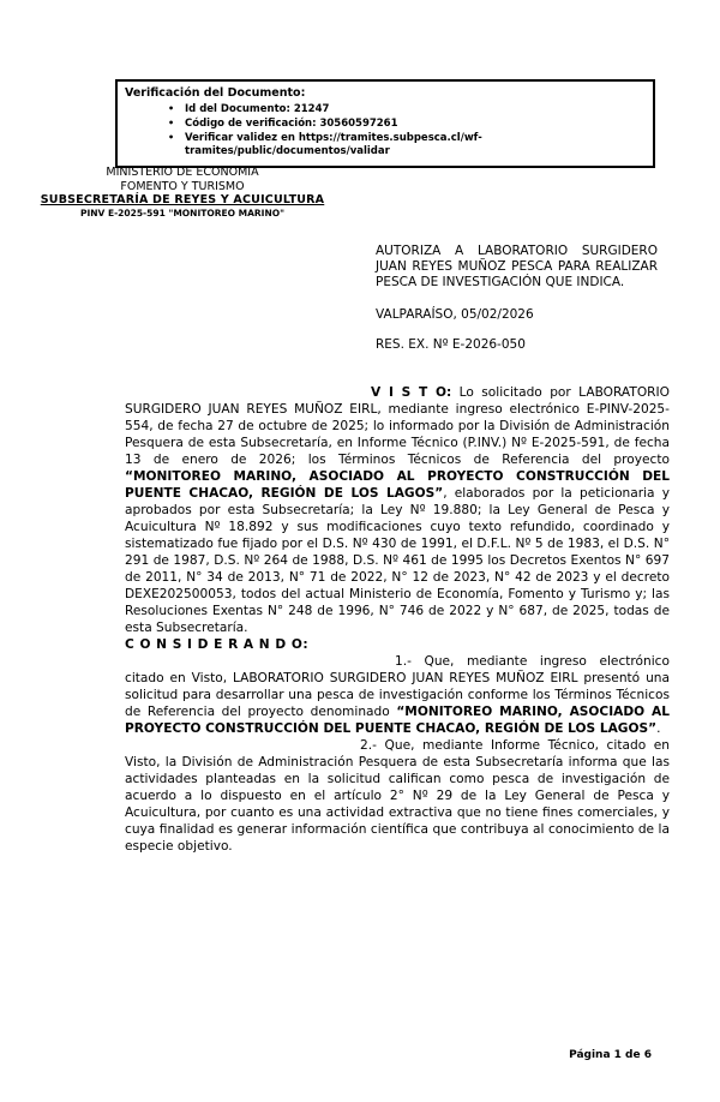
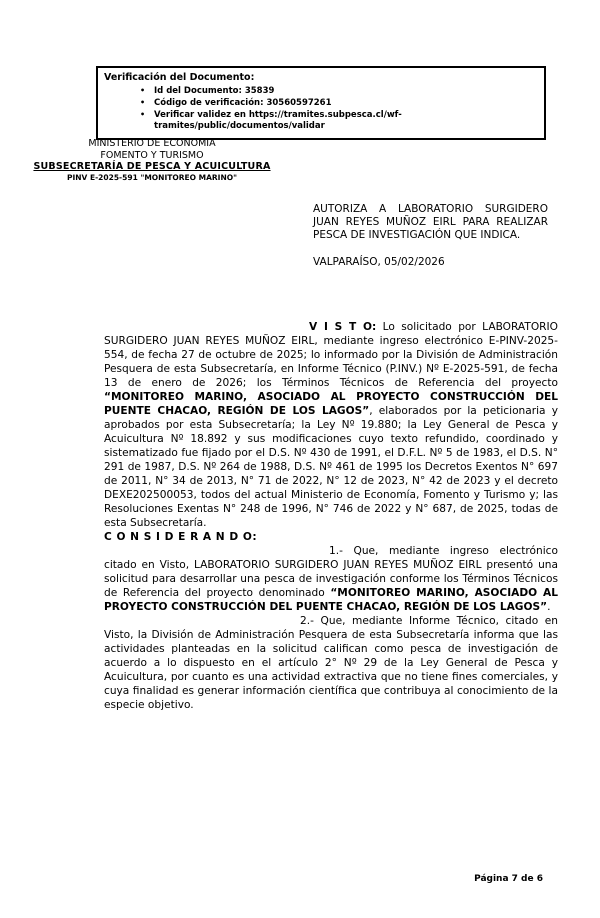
  Verificación del Documento:
  •
- Id del Documento: 21247
+ Id del Documento: 35839
  •
  Código de verificación: 30560597261
  •
  Verificar validez en https://tramites.subpesca.cl/wf-tramites/public/documentos/validar
  MINISTERIO DE ECONOMIA
  FOMENTO Y TURISMO
- SUBSECRETARÍA DE REYES Y ACUICULTURA
+ SUBSECRETARÍA DE PESCA Y ACUICULTURA
  PINV E-2025-591 "MONITOREO MARINO"
- AUTORIZA A LABORATORIO SURGIDERO JUAN REYES MUÑOZ PESCA PARA REALIZAR PESCA DE INVESTIGACIÓN QUE INDICA.
+ AUTORIZA A LABORATORIO SURGIDERO JUAN REYES MUÑOZ EIRL PARA REALIZAR PESCA DE INVESTIGACIÓN QUE INDICA.
  VALPARAÍSO, 05/02/2026
- RES. EX. Nº E-2026-050
  V I S T O: Lo solicitado por LABORATORIO SURGIDERO JUAN REYES MUÑOZ EIRL, mediante ingreso electrónico E-PINV-2025-554, de fecha 27 de octubre de 2025; lo informado por la División de Administración Pesquera de esta Subsecretaría, en Informe Técnico (P.INV.) Nº E-2025-591, de fecha 13 de enero de 2026; los Términos Técnicos de Referencia del proyecto “MONITOREO MARINO, ASOCIADO AL PROYECTO CONSTRUCCIÓN DEL PUENTE CHACAO, REGIÓN DE LOS LAGOS”, elaborados por la peticionaria y aprobados por esta Subsecretaría; la Ley Nº 19.880; la Ley General de Pesca y Acuicultura Nº 18.892 y sus modificaciones cuyo texto refundido, coordinado y sistematizado fue fijado por el D.S. Nº 430 de 1991, el D.F.L. Nº 5 de 1983, el D.S. N° 291 de 1987, D.S. Nº 264 de 1988, D.S. Nº 461 de 1995 los Decretos Exentos N° 697 de 2011, N° 34 de 2013, N° 71 de 2022, N° 12 de 2023, N° 42 de 2023 y el decreto DEXE202500053, todos del actual Ministerio de Economía, Fomento y Turismo y; las Resoluciones Exentas N° 248 de 1996, N° 746 de 2022 y N° 687, de 2025, todas de esta Subsecretaría.
  C O N S I D E R A N D O:
  1.- Que, mediante ingreso electrónico citado en Visto, LABORATORIO SURGIDERO JUAN REYES MUÑOZ EIRL presentó una solicitud para desarrollar una pesca de investigación conforme los Términos Técnicos de Referencia del proyecto denominado “MONITOREO MARINO, ASOCIADO AL PROYECTO CONSTRUCCIÓN DEL PUENTE CHACAO, REGIÓN DE LOS LAGOS”.
  2.- Que, mediante Informe Técnico, citado en Visto, la División de Administración Pesquera de esta Subsecretaría informa que las actividades planteadas en la solicitud califican como pesca de investigación de acuerdo a lo dispuesto en el artículo 2° Nº 29 de la Ley General de Pesca y Acuicultura, por cuanto es una actividad extractiva que no tiene fines comerciales, y cuya finalidad es generar información científica que contribuya al conocimiento de la especie objetivo.
- Página 1 de 6
+ Página 7 de 6
